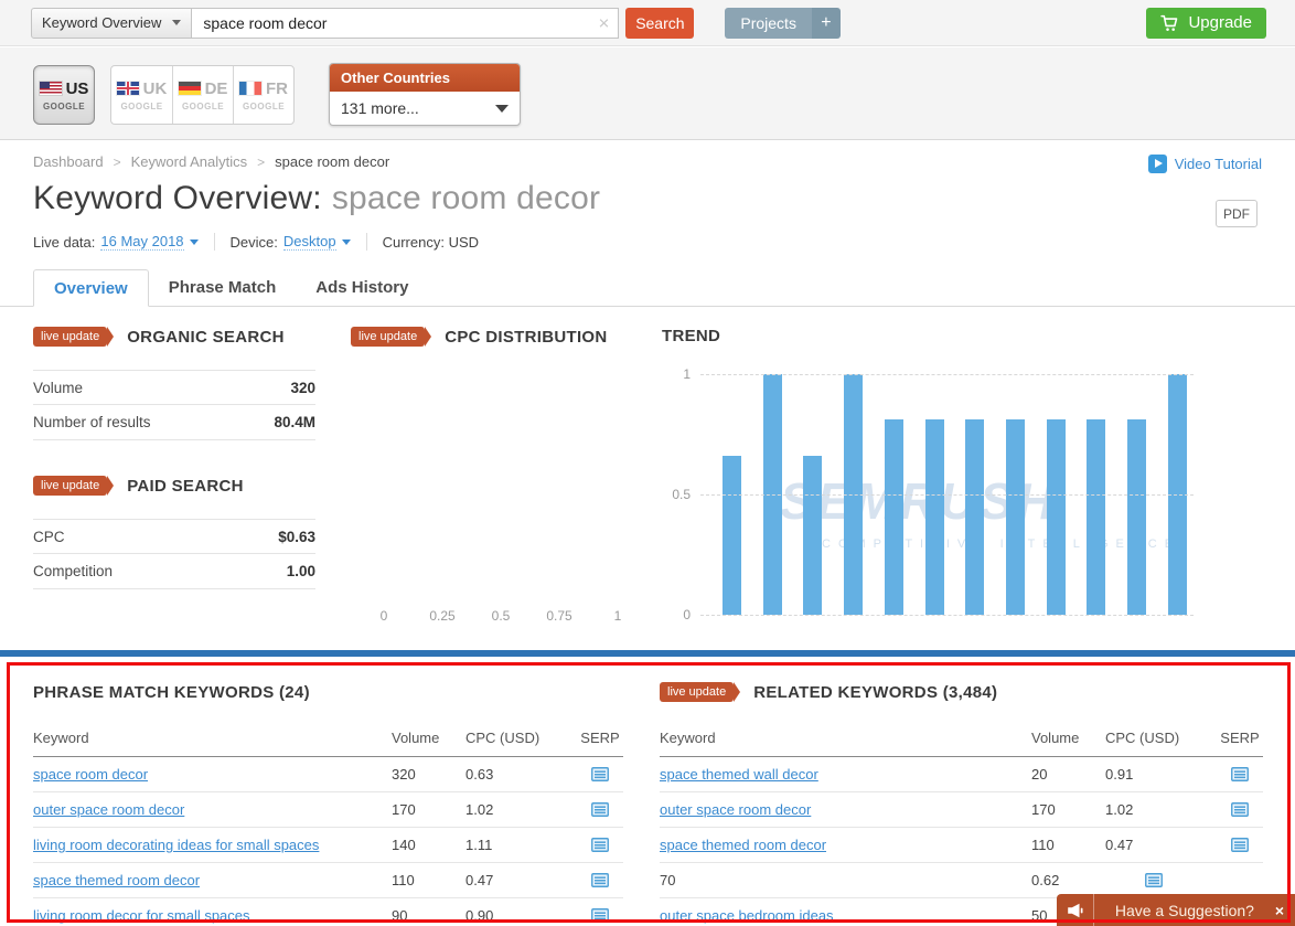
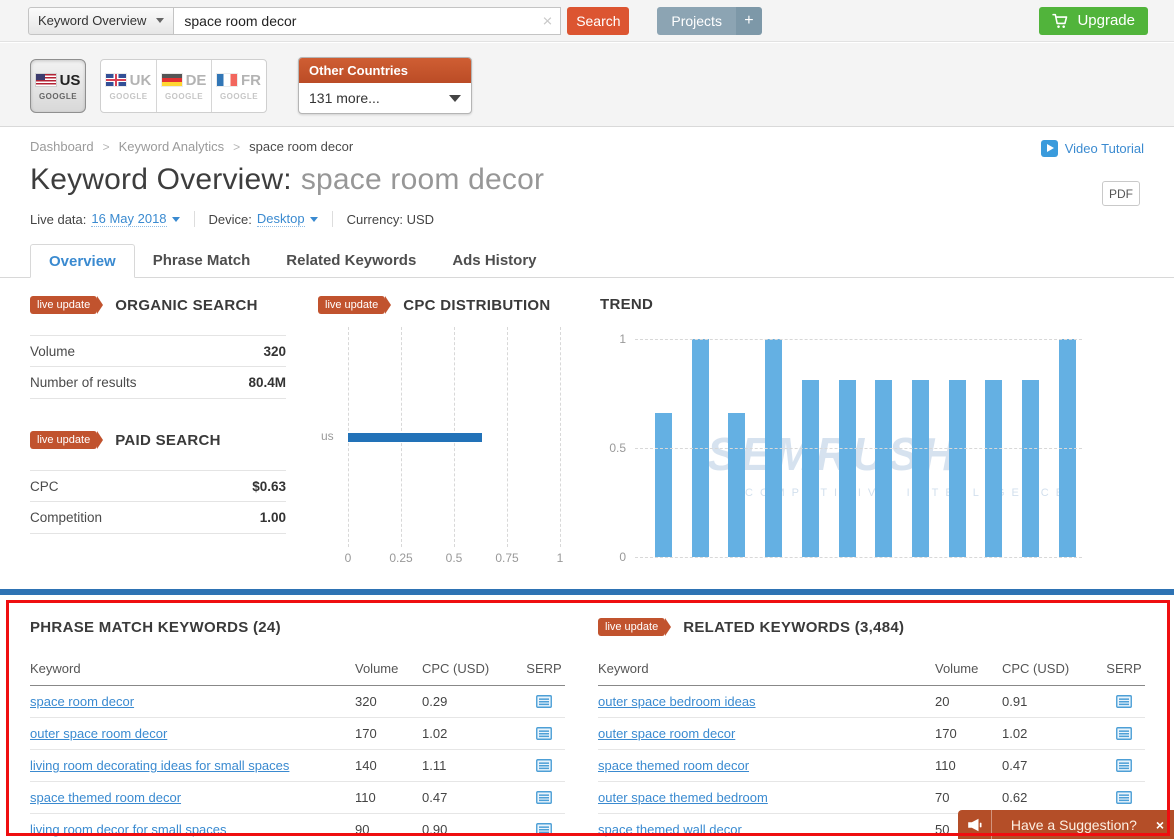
  Keyword Overview
  space room decor
  ×
  Search
  Projects
  +
  Upgrade
  US
  GOOGLE
  UK
  GOOGLE
  DE
  GOOGLE
  FR
  GOOGLE
  Other Countries
  131 more...
  Dashboard
  >
  Keyword Analytics
  >
  space room decor
  Video Tutorial
  Keyword Overview: space room decor
  PDF
  Live data:
  16 May 2018
  Device:
  Desktop
  Currency: USD
  Overview
  Phrase Match
+ Related Keywords
  Ads History
  live update
  ORGANIC SEARCH
  Volume
  320
  Number of results
  80.4M
  live update
  PAID SEARCH
  CPC
  $0.63
  Competition
  1.00
  live update
  CPC DISTRIBUTION
+ us
  0
  0.25
  0.5
  0.75
  1
  TREND
  SEMRUSH
  1
  0.5
  0
  PHRASE MATCH KEYWORDS (24)
  Keyword
  Volume
  CPC (USD)
  SERP
  space room decor
  320
- 0.63
+ 0.29
  outer space room decor
  170
  1.02
  living room decorating ideas for small spaces
  140
  1.11
  space themed room decor
  110
  0.47
  living room decor for small spaces
  90
  0.90
  live update
  RELATED KEYWORDS (3,484)
  Keyword
  Volume
  CPC (USD)
  SERP
- space themed wall decor
+ outer space bedroom ideas
  20
  0.91
  outer space room decor
  170
  1.02
  space themed room decor
  110
  0.47
+ outer space themed bedroom
  70
  0.62
- outer space bedroom ideas
+ space themed wall decor
  50
  Have a Suggestion?
  ×
